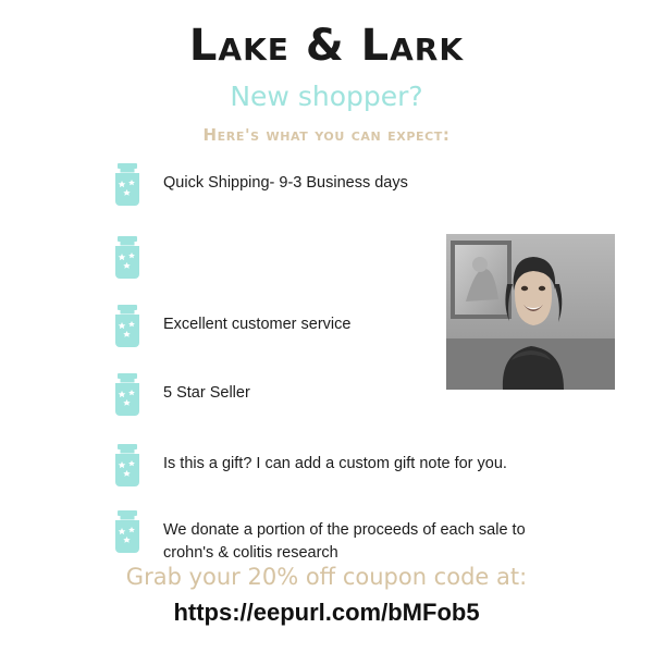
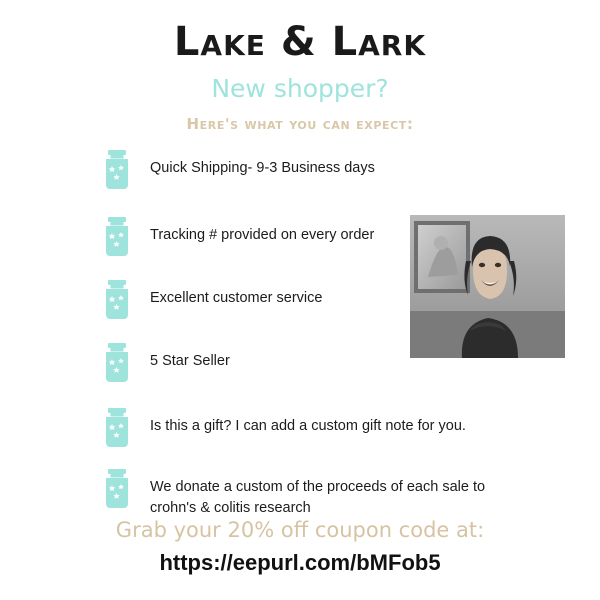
  Lake & Lark
  New shopper?
  Here's what you can expect:
  Quick Shipping- 9-3 Business days
+ Tracking # provided on every order
  Excellent customer service
  5 Star Seller
  Is this a gift? I can add a custom gift note for you.
- We donate a portion of the proceeds of each sale to crohn's & colitis research
+ We donate a custom of the proceeds of each sale to crohn's & colitis research
  Grab your 20% off coupon code at:
  https://eepurl.com/bMFob5
